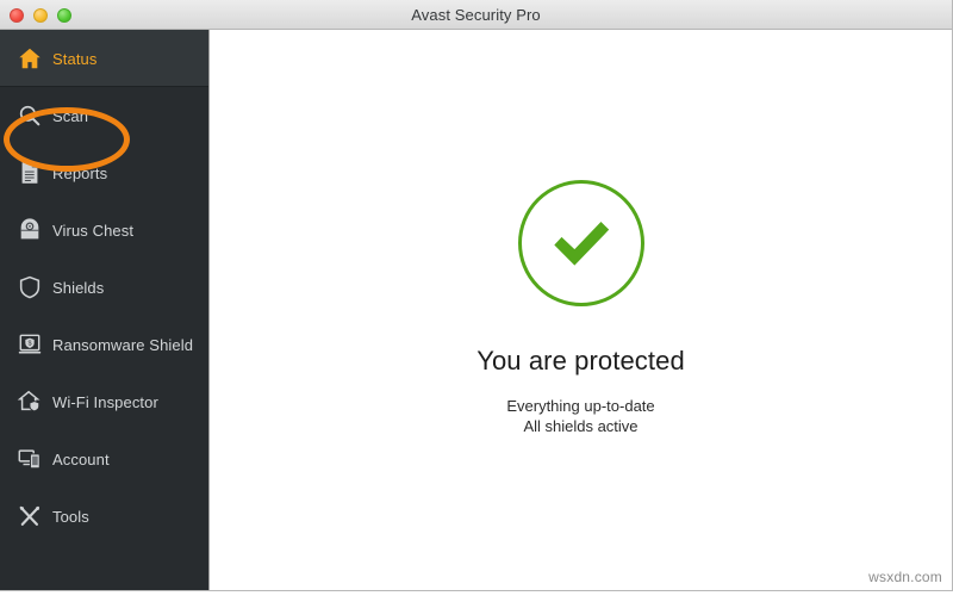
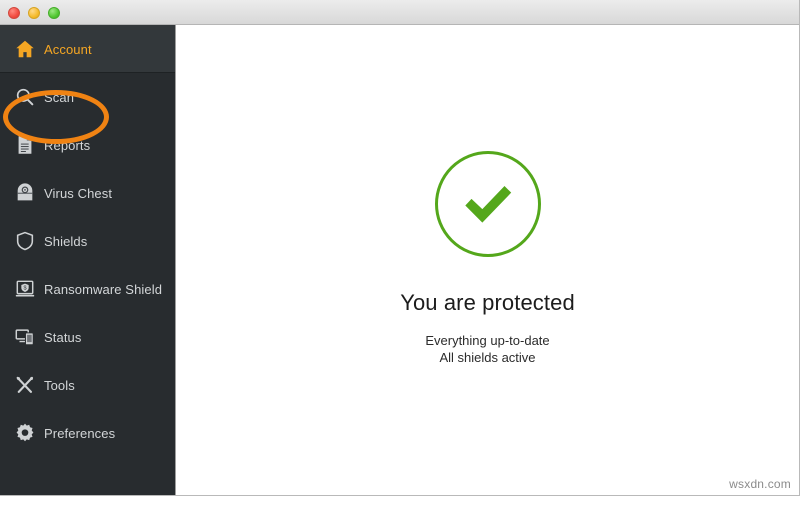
- Avast Security Pro
- Status
+ Account
  Scan
  Reports
  Virus Chest
  Shields
  Ransomware Shield
- Wi-Fi Inspector
- Account
+ Status
  Tools
+ Preferences
  You are protected
  Everything up-to-date
  All shields active
  wsxdn.com
